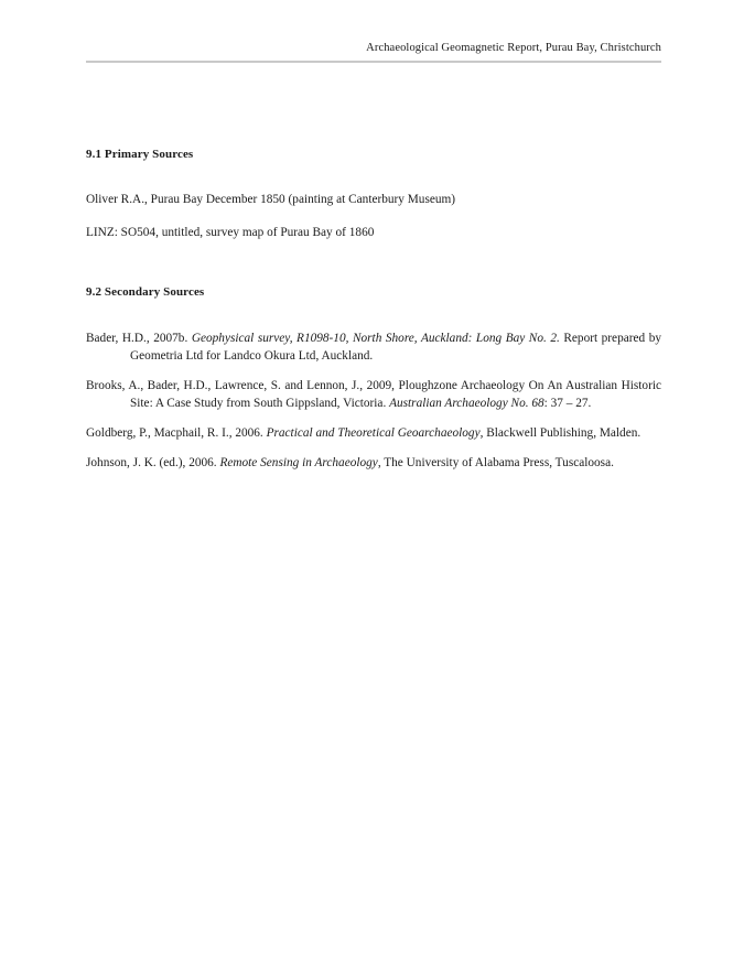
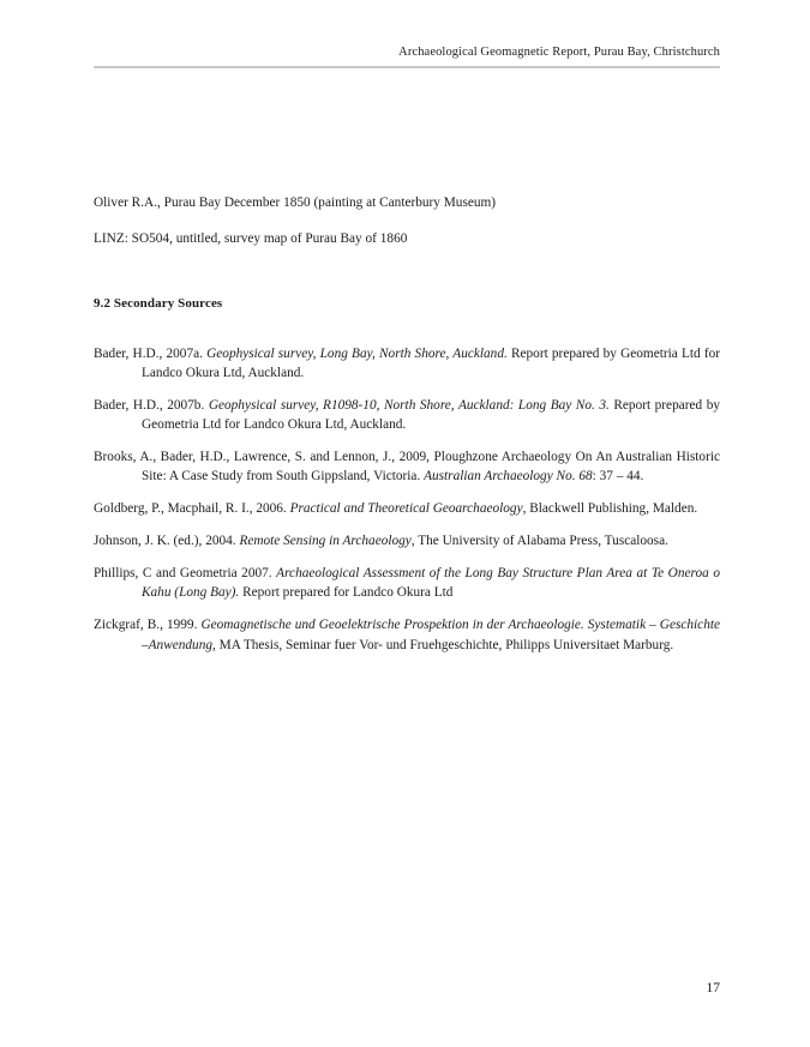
  Archaeological Geomagnetic Report, Purau Bay, Christchurch
- 9.1 Primary Sources
  Oliver R.A., Purau Bay December 1850 (painting at Canterbury Museum)
  LINZ: SO504, untitled, survey map of Purau Bay of 1860
  9.2 Secondary Sources
+ Bader, H.D., 2007a. Geophysical survey, Long Bay, North Shore, Auckland. Report prepared by Geometria Ltd for Landco Okura Ltd, Auckland.
- Bader, H.D., 2007b. Geophysical survey, R1098-10, North Shore, Auckland: Long Bay No. 2. Report prepared by Geometria Ltd for Landco Okura Ltd, Auckland.
+ Bader, H.D., 2007b. Geophysical survey, R1098-10, North Shore, Auckland: Long Bay No. 3. Report prepared by Geometria Ltd for Landco Okura Ltd, Auckland.
- Brooks, A., Bader, H.D., Lawrence, S. and Lennon, J., 2009, Ploughzone Archaeology On An Australian Historic Site: A Case Study from South Gippsland, Victoria. Australian Archaeology No. 68: 37 – 27.
+ Brooks, A., Bader, H.D., Lawrence, S. and Lennon, J., 2009, Ploughzone Archaeology On An Australian Historic Site: A Case Study from South Gippsland, Victoria. Australian Archaeology No. 68: 37 – 44.
  Goldberg, P., Macphail, R. I., 2006. Practical and Theoretical Geoarchaeology, Blackwell Publishing, Malden.
- Johnson, J. K. (ed.), 2006. Remote Sensing in Archaeology, The University of Alabama Press, Tuscaloosa.
+ Johnson, J. K. (ed.), 2004. Remote Sensing in Archaeology, The University of Alabama Press, Tuscaloosa.
+ Phillips, C and Geometria 2007. Archaeological Assessment of the Long Bay Structure Plan Area at Te Oneroa o Kahu (Long Bay). Report prepared for Landco Okura Ltd
+ Zickgraf, B., 1999. Geomagnetische und Geoelektrische Prospektion in der Archaeologie. Systematik – Geschichte –Anwendung, MA Thesis, Seminar fuer Vor- und Fruehgeschichte, Philipps Universitaet Marburg.
+ 17
